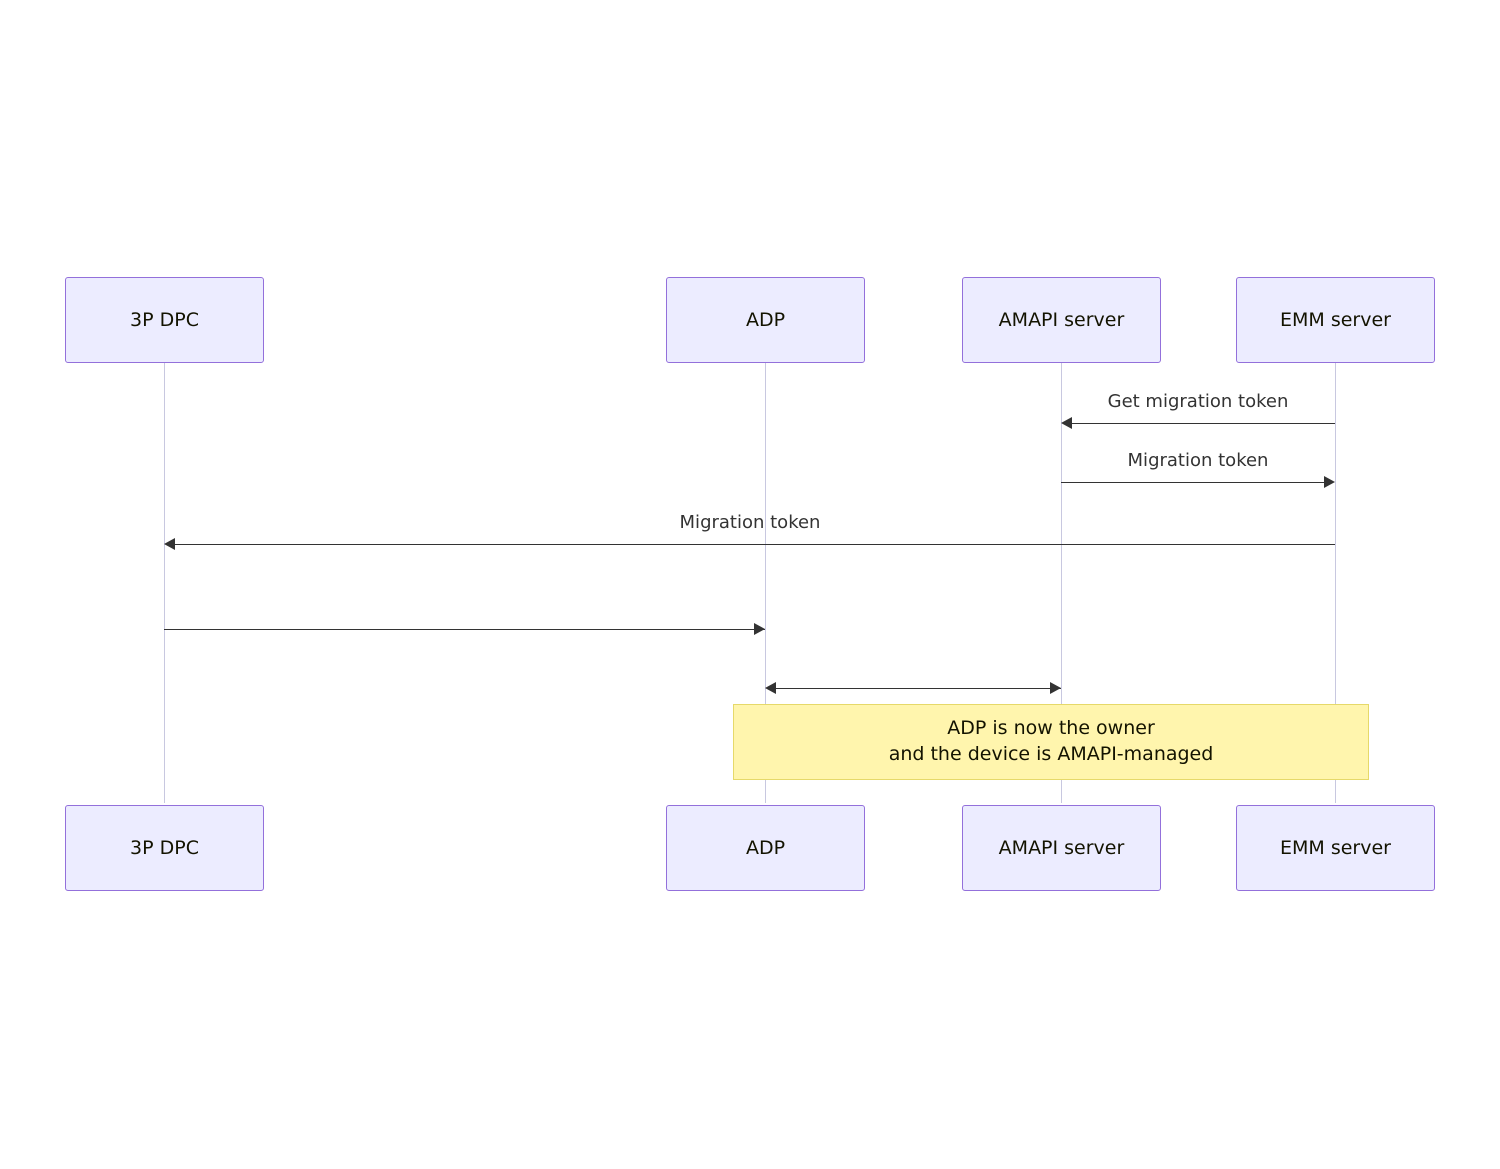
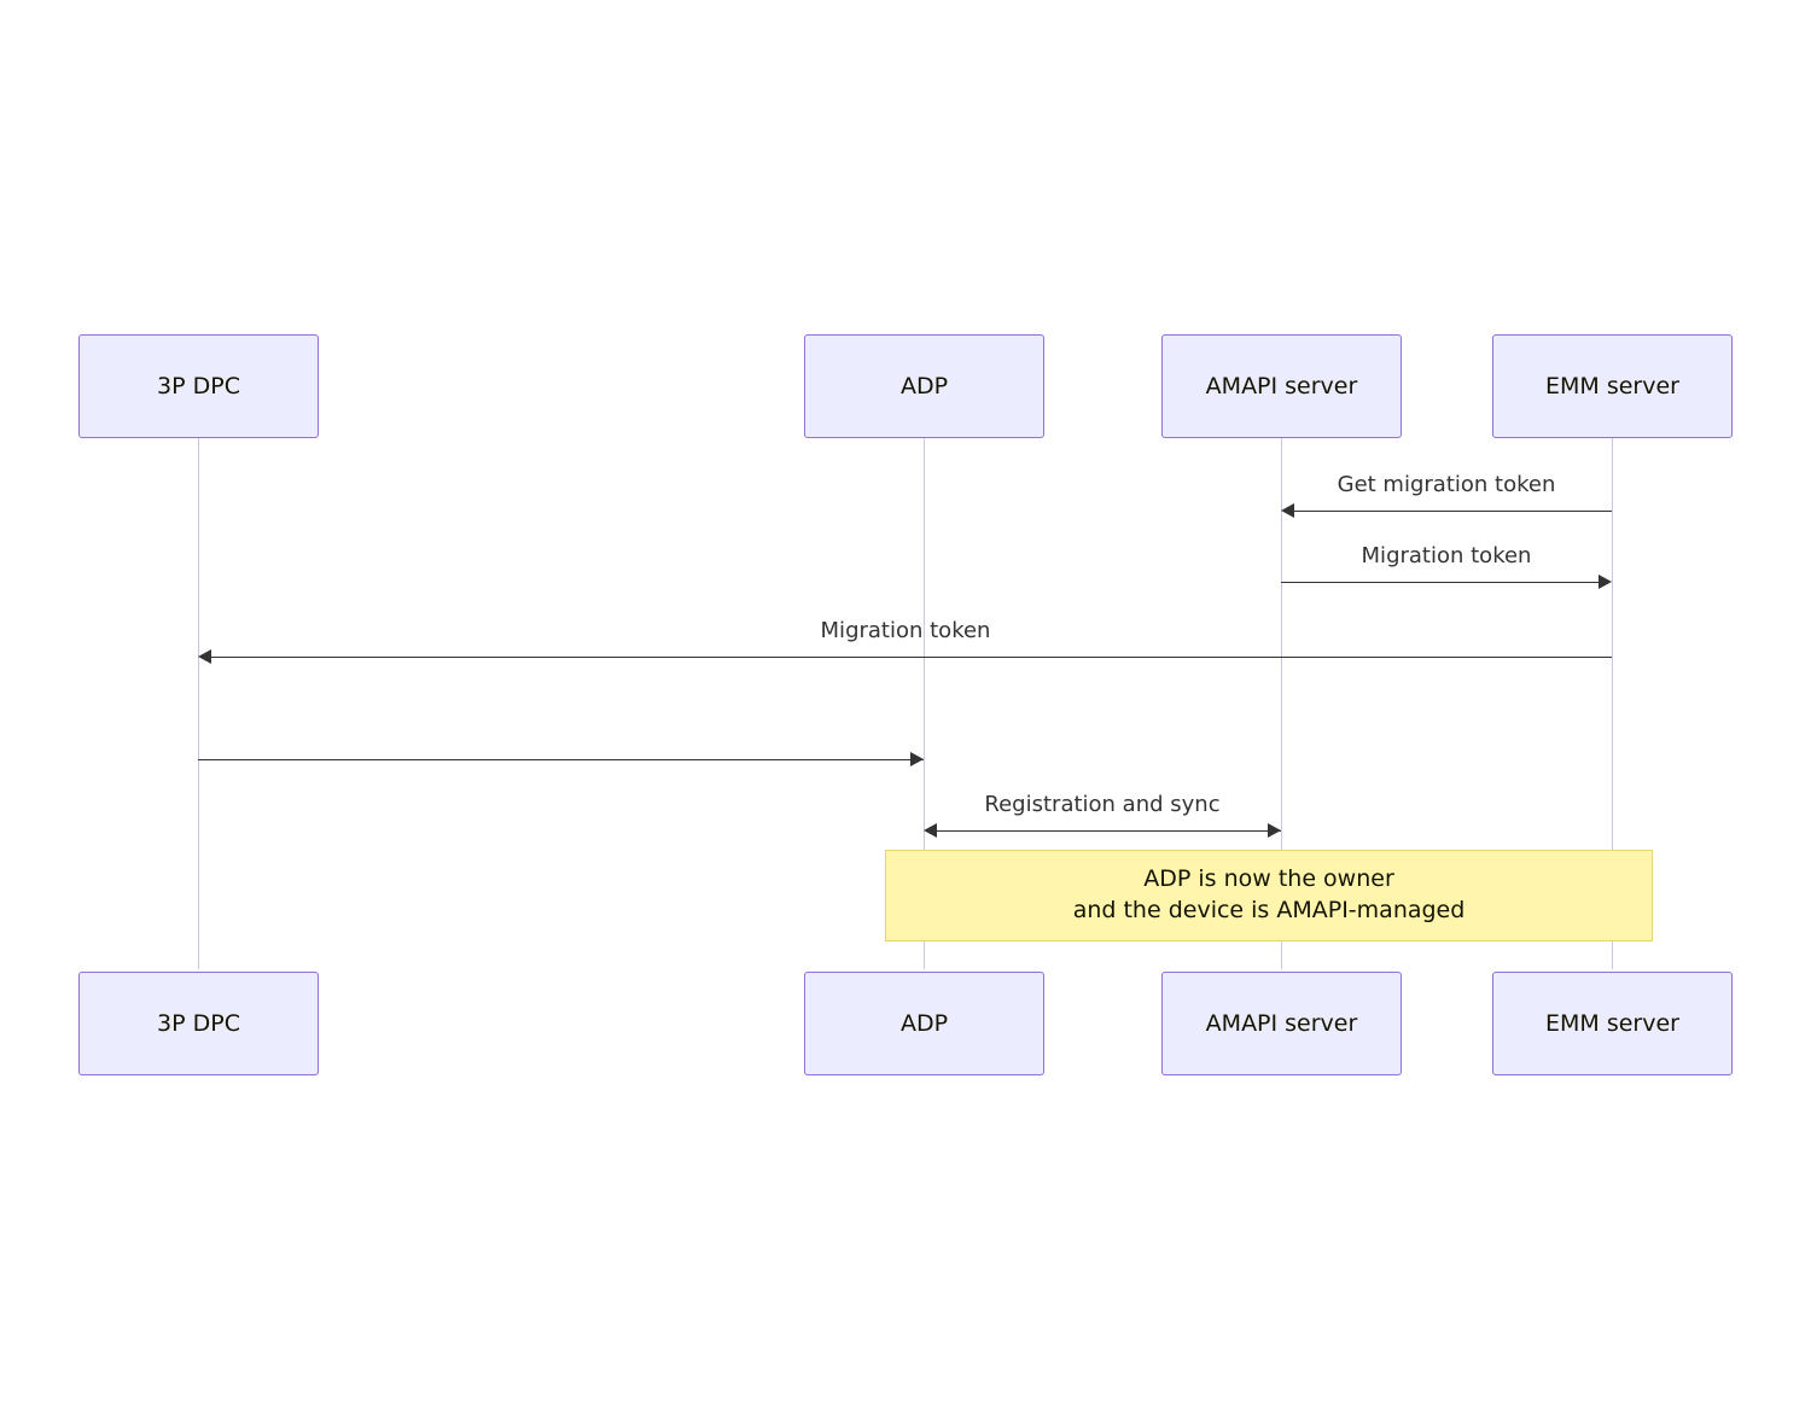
  3P DPC
  ADP
  AMAPI server
  EMM server
  Get migration token
  Migration token
  Migration token
+ Registration and sync
  ADP is now the owner
  and the device is AMAPI-managed
  3P DPC
  ADP
  AMAPI server
  EMM server
